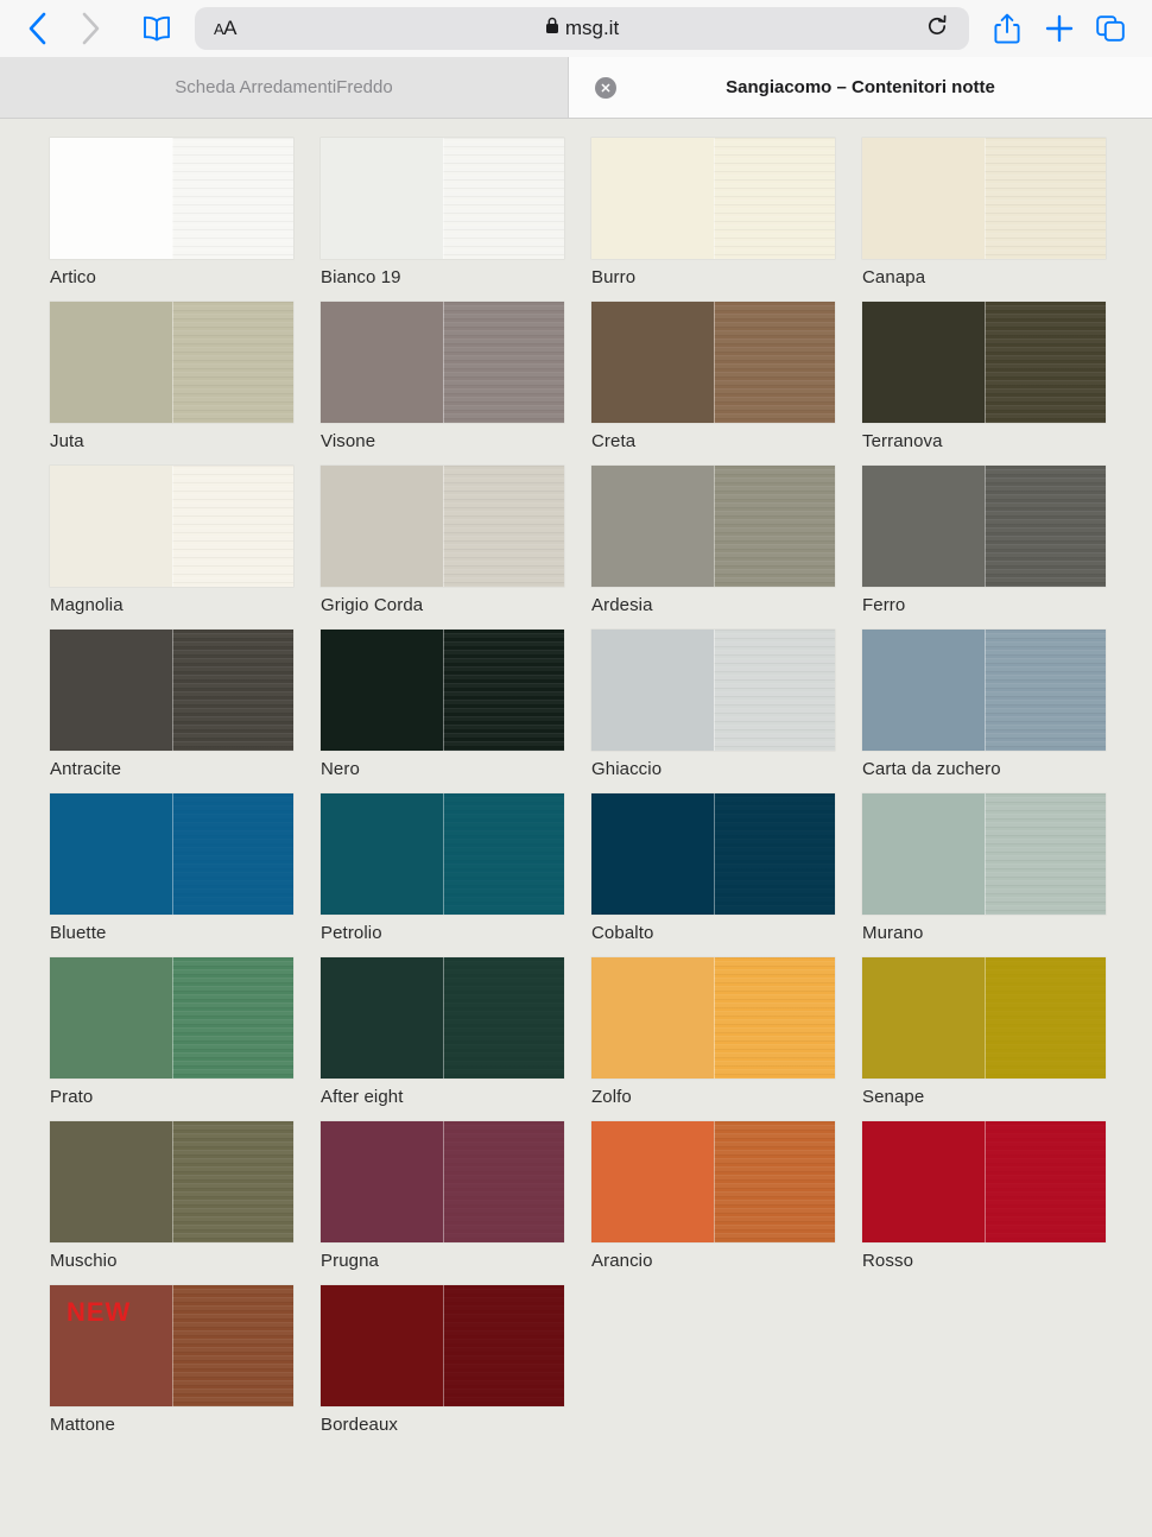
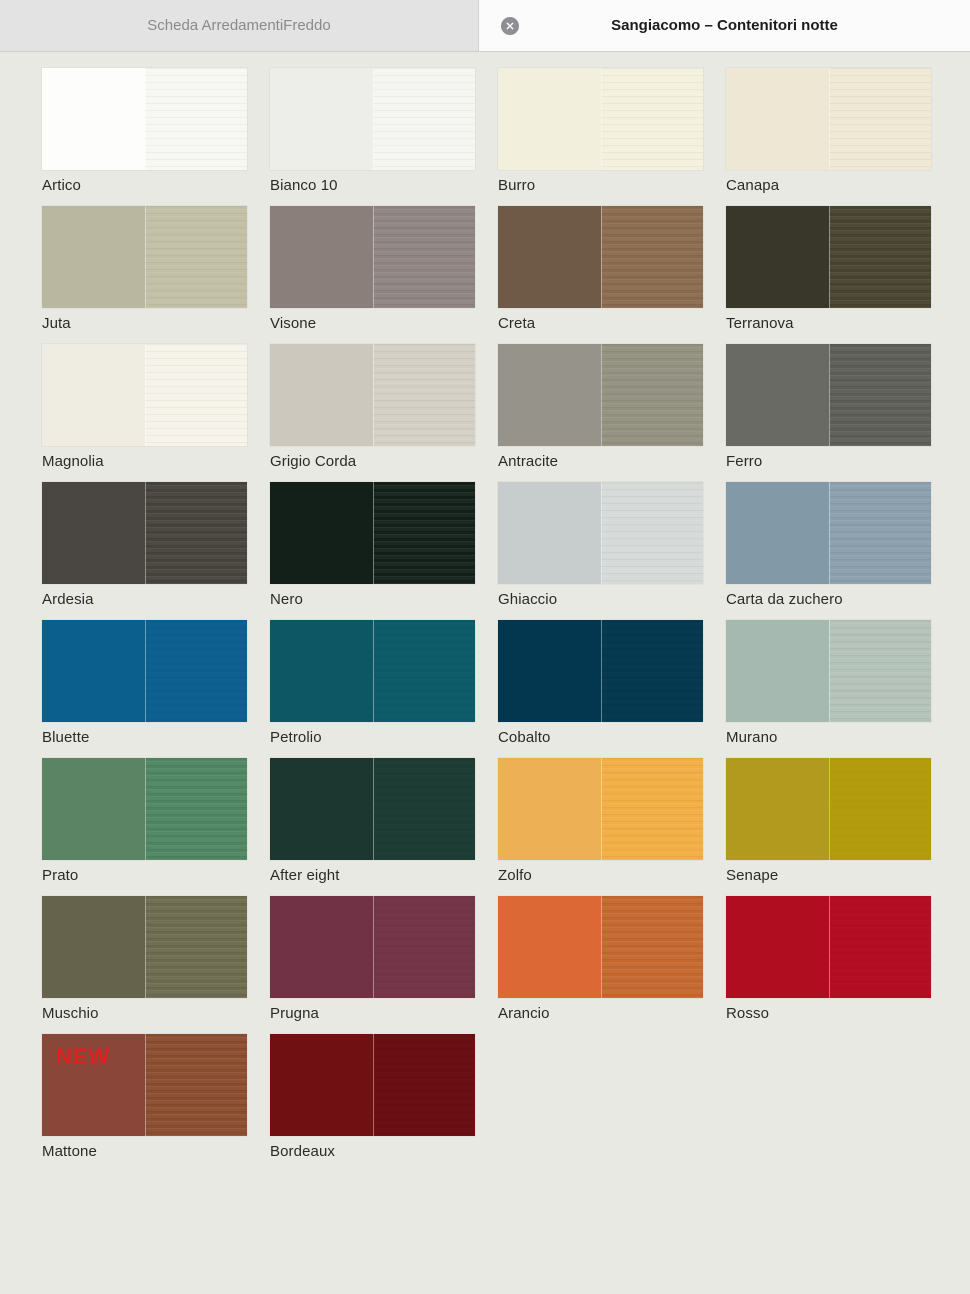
- AA
- msg.it
  Scheda ArredamentiFreddo
  Sangiacomo – Contenitori notte
  Artico
- Bianco 19
+ Bianco 10
  Burro
  Canapa
  Juta
  Visone
  Creta
  Terranova
  Magnolia
  Grigio Corda
- Ardesia
+ Antracite
  Ferro
- Antracite
+ Ardesia
  Nero
  Ghiaccio
  Carta da zuchero
  Bluette
  Petrolio
  Cobalto
  Murano
  Prato
  After eight
  Zolfo
  Senape
  Muschio
  Prugna
  Arancio
  Rosso
  NEW
  Mattone
  Bordeaux
